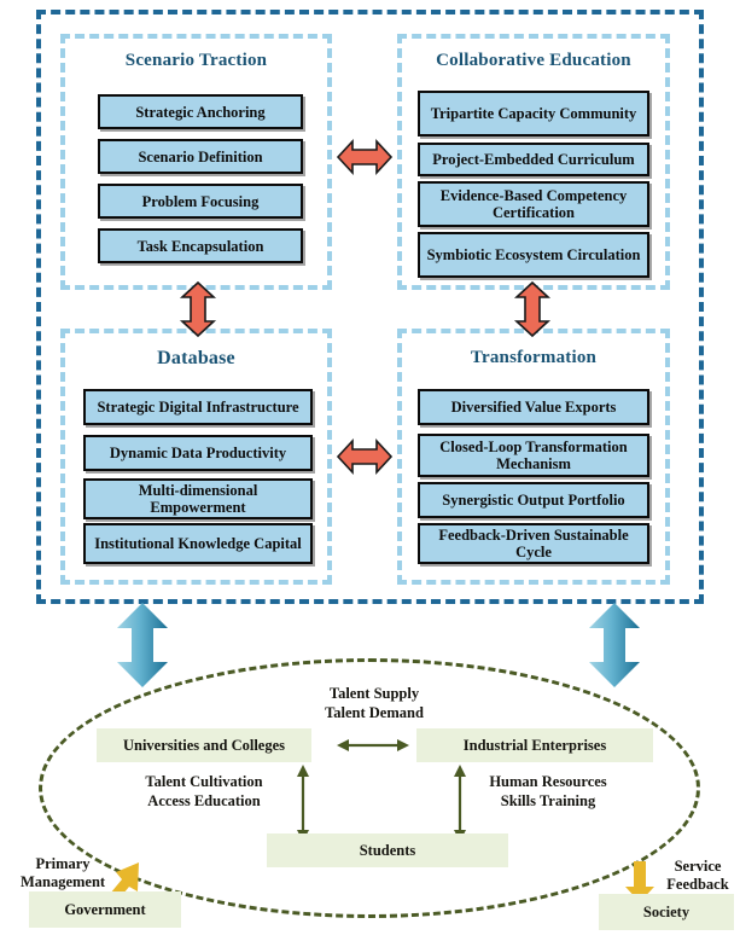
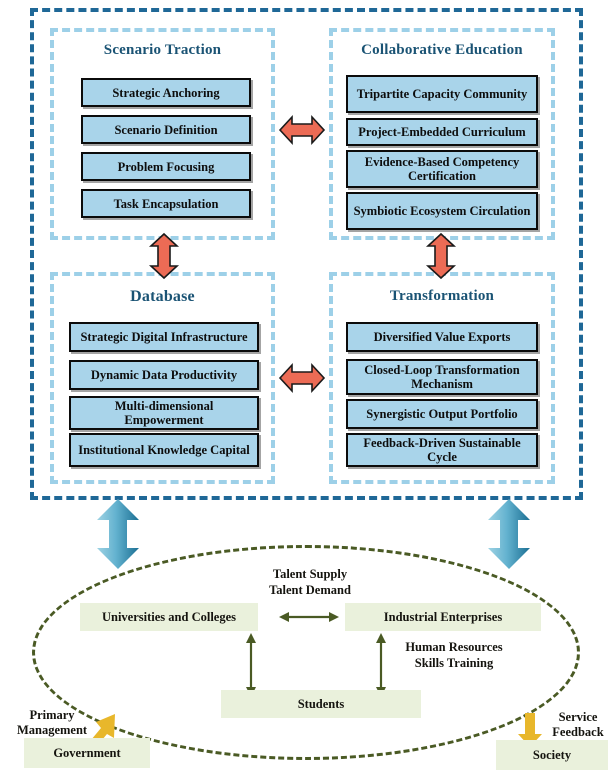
  Scenario Traction
  Strategic Anchoring
  Scenario Definition
  Problem Focusing
  Task Encapsulation
  Collaborative Education
  Tripartite Capacity Community
  Project-Embedded Curriculum
  Evidence-Based Competency Certification
  Symbiotic Ecosystem Circulation
  Database
  Strategic Digital Infrastructure
  Dynamic Data Productivity
  Multi-dimensional Empowerment
  Institutional Knowledge Capital
  Transformation
  Diversified Value Exports
  Closed-Loop Transformation Mechanism
  Synergistic Output Portfolio
  Feedback-Driven Sustainable Cycle
  Talent Supply
  Talent Demand
  Universities and Colleges
  Industrial Enterprises
- Talent Cultivation
- Access Education
  Human Resources
  Skills Training
  Students
  Primary
  Management
  Government
  Service
  Feedback
  Society
